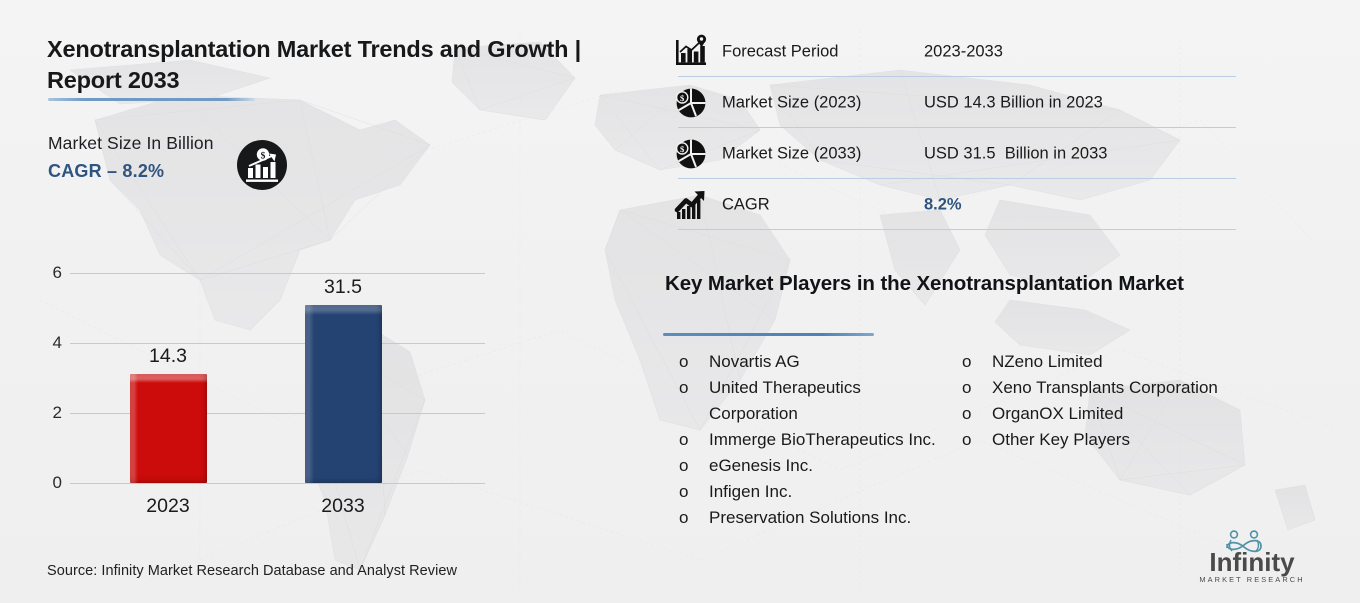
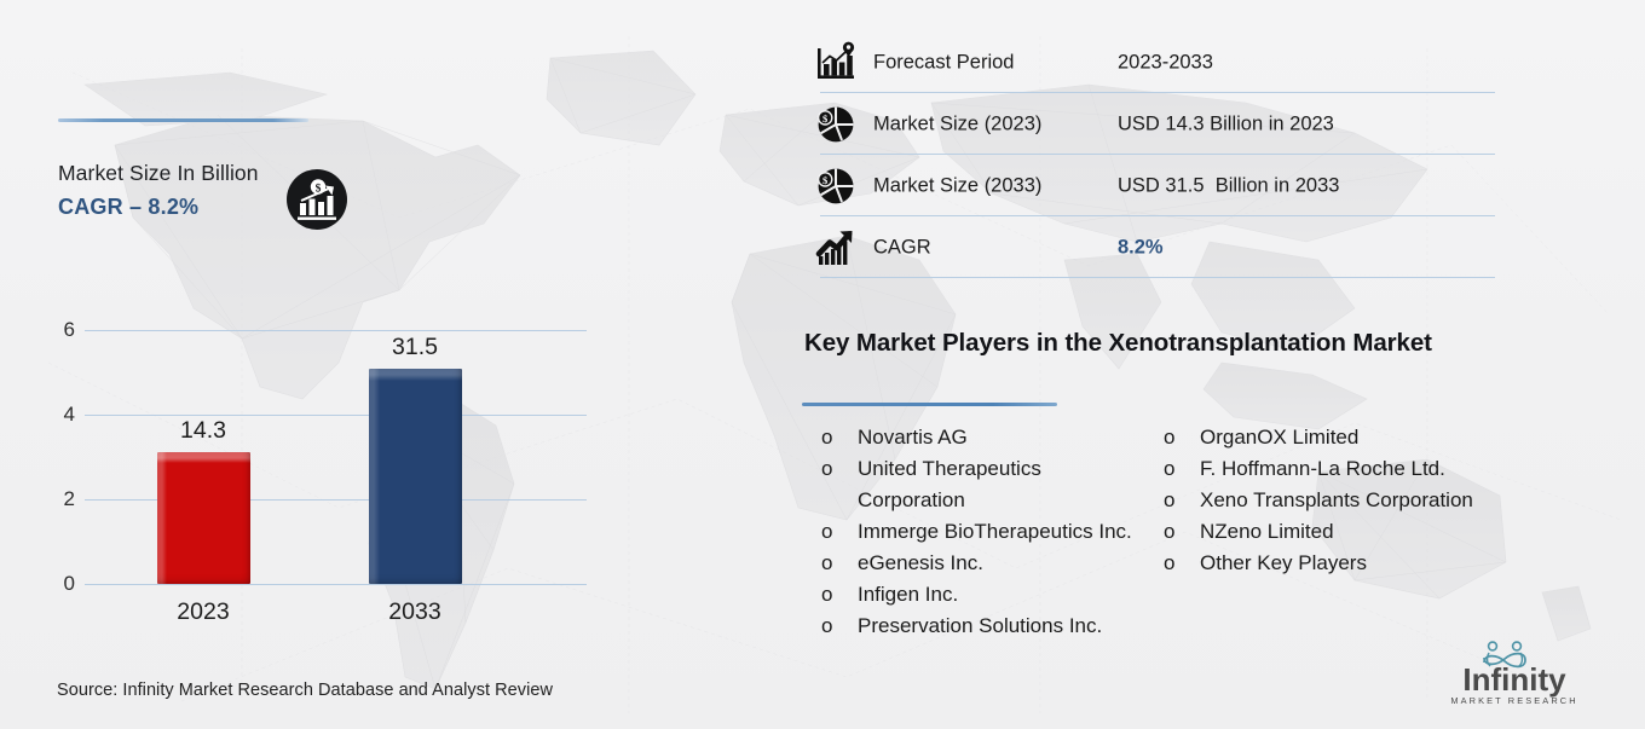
- Xenotransplantation Market Trends and Growth | Report 2033
  Market Size In Billion
  CAGR – 8.2%
  $
  6
  4
  2
  0
  14.3
  31.5
  2023
  2033
  Source: Infinity Market Research Database and Analyst Review
  Forecast Period
  2023-2033
  $
  Market Size (2023)
  USD 14.3 Billion in 2023
  $
  Market Size (2033)
  USD 31.5 Billion in 2033
  CAGR
  8.2%
  Key Market Players in the Xenotransplantation Market
  o Novartis AG
  o United Therapeutics Corporation
  o Immerge BioTherapeutics Inc.
  o eGenesis Inc.
  o Infigen Inc.
  o Preservation Solutions Inc.
- o NZeno Limited
+ o OrganOX Limited
+ o F. Hoffmann-La Roche Ltd.
  o Xeno Transplants Corporation
- o OrganOX Limited
+ o NZeno Limited
  o Other Key Players
  Infinity
  MARKET RESEARCH
